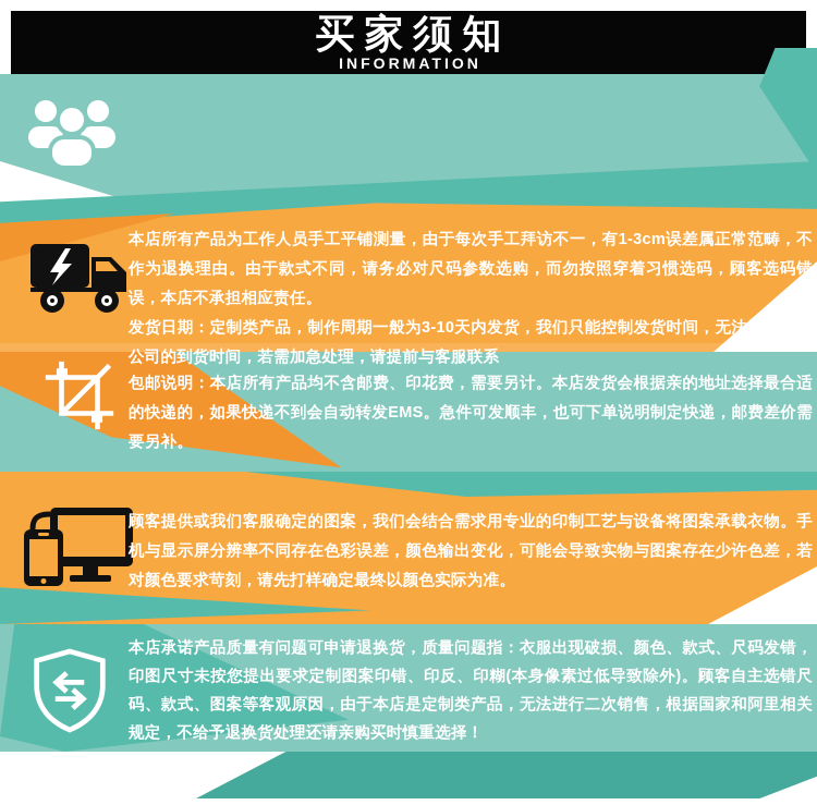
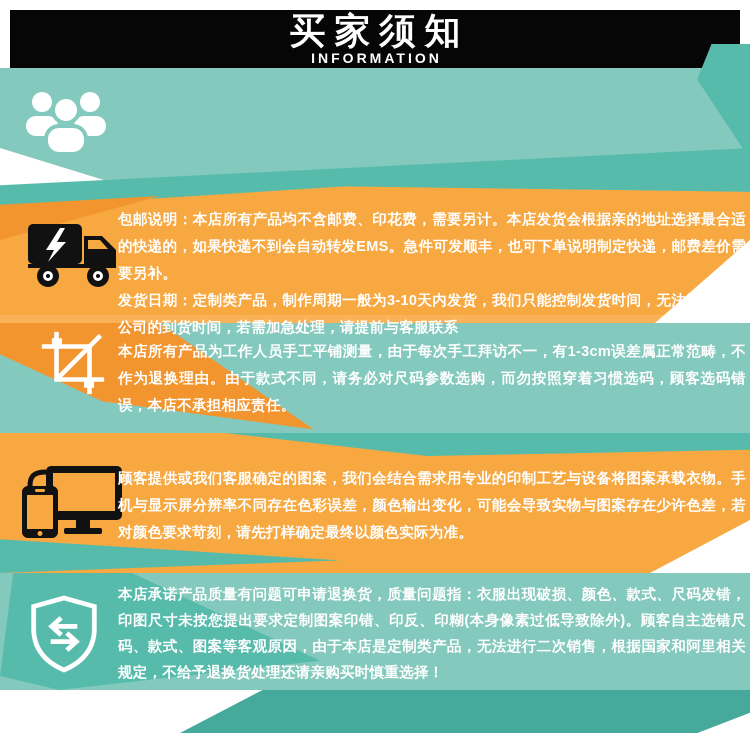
  买家须知
  INFORMATION
- 本店所有产品为工作人员手工平铺测量，由于每次手工拜访不一，有1-3cm误差属正常范畴，不作为退换理由。由于款式不同，请务必对尺码参数选购，而勿按照穿着习惯选码，顾客选码错误，本店不承担相应责任。
+ 包邮说明：本店所有产品均不含邮费、印花费，需要另计。本店发货会根据亲的地址选择最合适的快递的，如果快递不到会自动转发EMS。急件可发顺丰，也可下单说明制定快递，邮费差价需要另补。
  发货日期：定制类产品，制作周期一般为3-10天内发货，我们只能控制发货时间，无法控制快递公司的到货时间，若需加急处理，请提前与客服联系
- 包邮说明：本店所有产品均不含邮费、印花费，需要另计。本店发货会根据亲的地址选择最合适的快递的，如果快递不到会自动转发EMS。急件可发顺丰，也可下单说明制定快递，邮费差价需要另补。
+ 本店所有产品为工作人员手工平铺测量，由于每次手工拜访不一，有1-3cm误差属正常范畴，不作为退换理由。由于款式不同，请务必对尺码参数选购，而勿按照穿着习惯选码，顾客选码错误，本店不承担相应责任。
  顾客提供或我们客服确定的图案，我们会结合需求用专业的印制工艺与设备将图案承载衣物。手机与显示屏分辨率不同存在色彩误差，颜色输出变化，可能会导致实物与图案存在少许色差，若对颜色要求苛刻，请先打样确定最终以颜色实际为准。
  本店承诺产品质量有问题可申请退换货，质量问题指：衣服出现破损、颜色、款式、尺码发错，印图尺寸未按您提出要求定制图案印错、印反、印糊(本身像素过低导致除外)。顾客自主选错尺码、款式、图案等客观原因，由于本店是定制类产品，无法进行二次销售，根据国家和阿里相关规定，不给予退换货处理还请亲购买时慎重选择！
